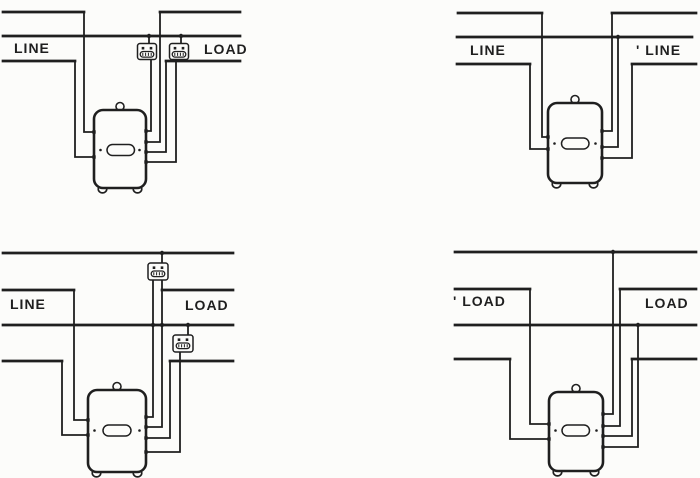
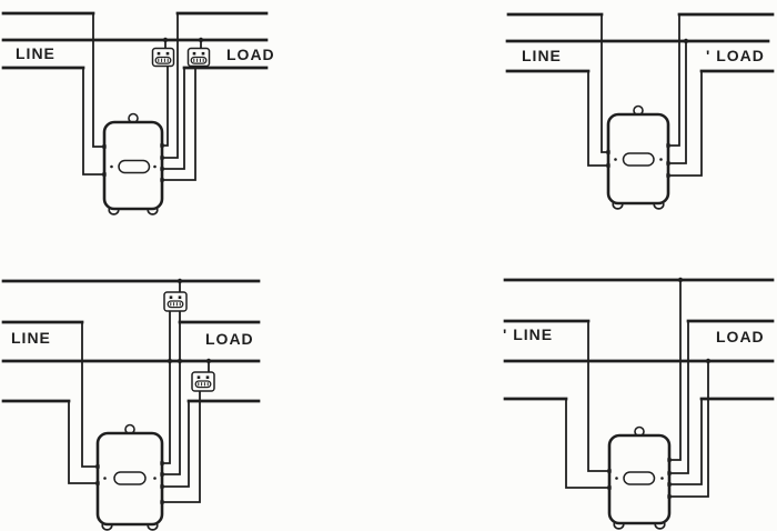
  LINE
  LOAD
  LINE
- ' LINE
+ ' LOAD
  LINE
  LOAD
- ' LOAD
+ ' LINE
  LOAD
